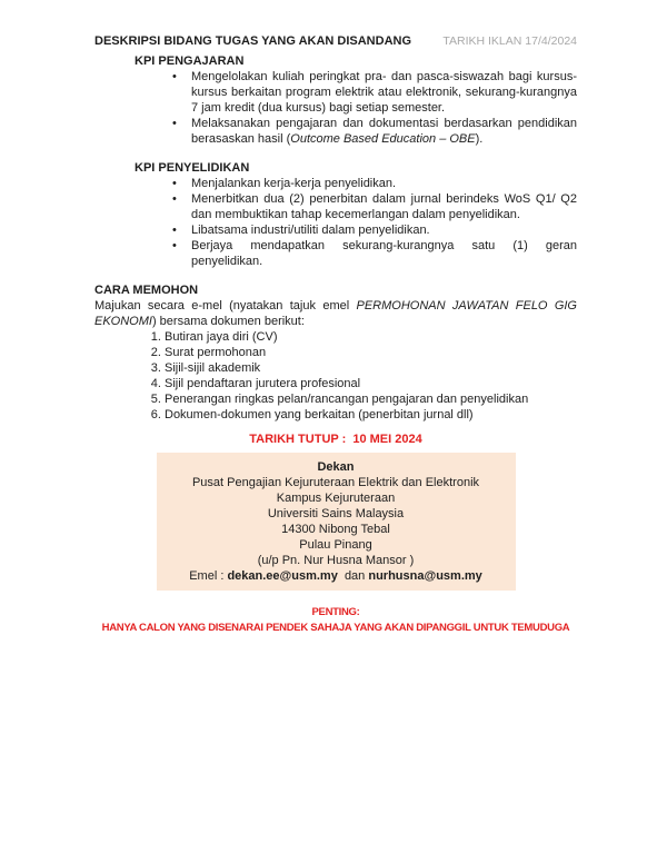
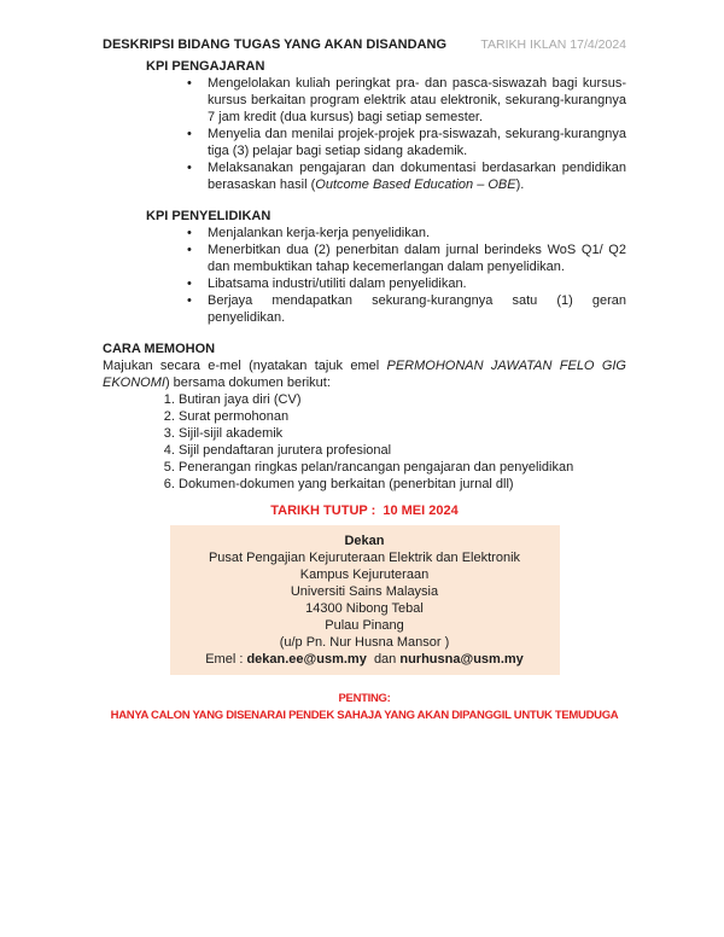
  DESKRIPSI BIDANG TUGAS YANG AKAN DISANDANG
  TARIKH IKLAN 17/4/2024
  KPI PENGAJARAN
  Mengelolakan kuliah peringkat pra- dan pasca-siswazah bagi kursus-kursus berkaitan program elektrik atau elektronik, sekurang-kurangnya 7 jam kredit (dua kursus) bagi setiap semester.
+ Menyelia dan menilai projek-projek pra-siswazah, sekurang-kurangnya tiga (3) pelajar bagi setiap sidang akademik.
  Melaksanakan pengajaran dan dokumentasi berdasarkan pendidikan berasaskan hasil (Outcome Based Education – OBE).
  KPI PENYELIDIKAN
  Menjalankan kerja-kerja penyelidikan.
  Menerbitkan dua (2) penerbitan dalam jurnal berindeks WoS Q1/ Q2 dan membuktikan tahap kecemerlangan dalam penyelidikan.
  Libatsama industri/utiliti dalam penyelidikan.
  Berjaya mendapatkan sekurang-kurangnya satu (1) geran penyelidikan.
  CARA MEMOHON
  Majukan secara e-mel (nyatakan tajuk emel PERMOHONAN JAWATAN FELO GIG EKONOMI) bersama dokumen berikut:
  Butiran jaya diri (CV)
  Surat permohonan
  Sijil-sijil akademik
  Sijil pendaftaran jurutera profesional
  Penerangan ringkas pelan/rancangan pengajaran dan penyelidikan
  Dokumen-dokumen yang berkaitan (penerbitan jurnal dll)
  TARIKH TUTUP : 10 MEI 2024
  Dekan
  Pusat Pengajian Kejuruteraan Elektrik dan Elektronik
  Kampus Kejuruteraan
  Universiti Sains Malaysia
  14300 Nibong Tebal
  Pulau Pinang
  (u/p Pn. Nur Husna Mansor )
  Emel : dekan.ee@usm.my dan nurhusna@usm.my
  PENTING:
  HANYA CALON YANG DISENARAI PENDEK SAHAJA YANG AKAN DIPANGGIL UNTUK TEMUDUGA
